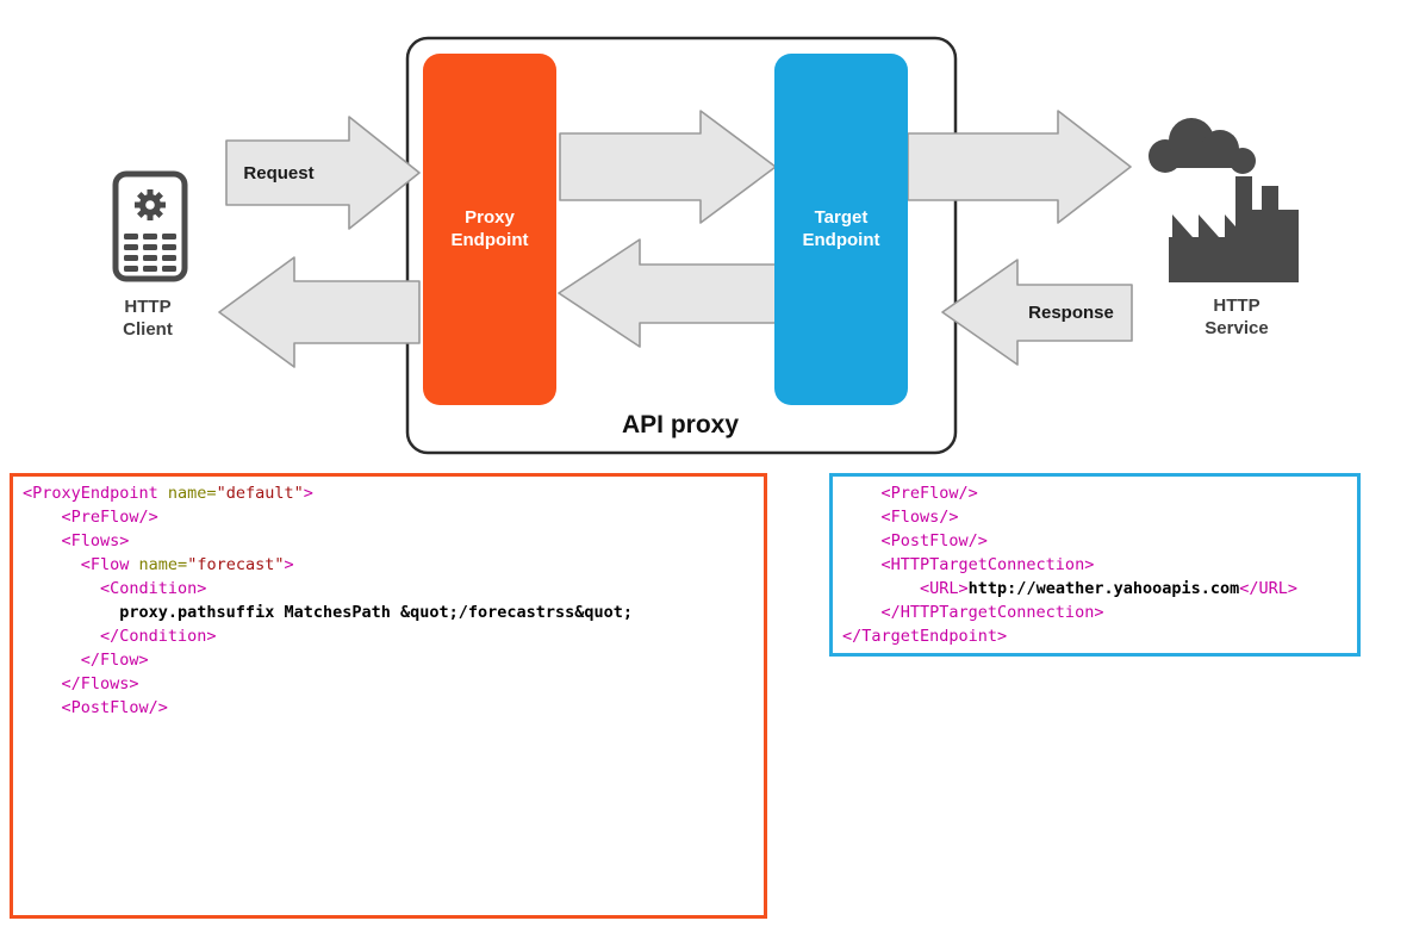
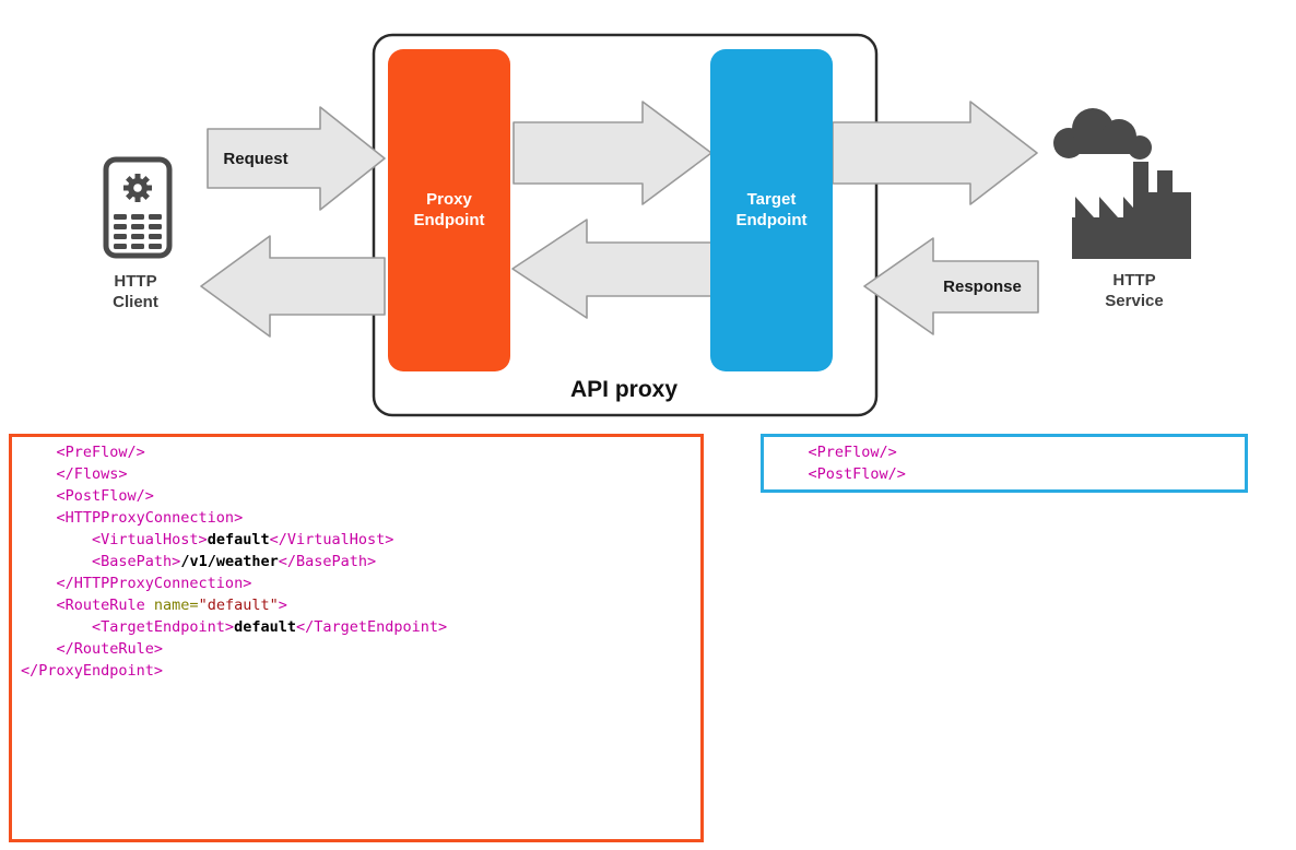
  Request
  Response
  Proxy
  Endpoint
  Target
  Endpoint
  API proxy
  HTTP
  Client
  HTTP
  Service
- <ProxyEndpoint name="default">
  <PreFlow/>
- <Flows>
- <Flow name="forecast">
- <Condition>
- proxy.pathsuffix MatchesPath &quot;/forecastrss&quot;
- </Condition>
- </Flow>
  </Flows>
  <PostFlow/>
+ <HTTPProxyConnection>
+ <VirtualHost>default</VirtualHost>
+ <BasePath>/v1/weather</BasePath>
+ </HTTPProxyConnection>
+ <RouteRule name="default">
+ <TargetEndpoint>default</TargetEndpoint>
+ </RouteRule>
+ </ProxyEndpoint>
  <PreFlow/>
- <Flows/>
  <PostFlow/>
- <HTTPTargetConnection>
- <URL>http://weather.yahooapis.com</URL>
- </HTTPTargetConnection>
- </TargetEndpoint>
